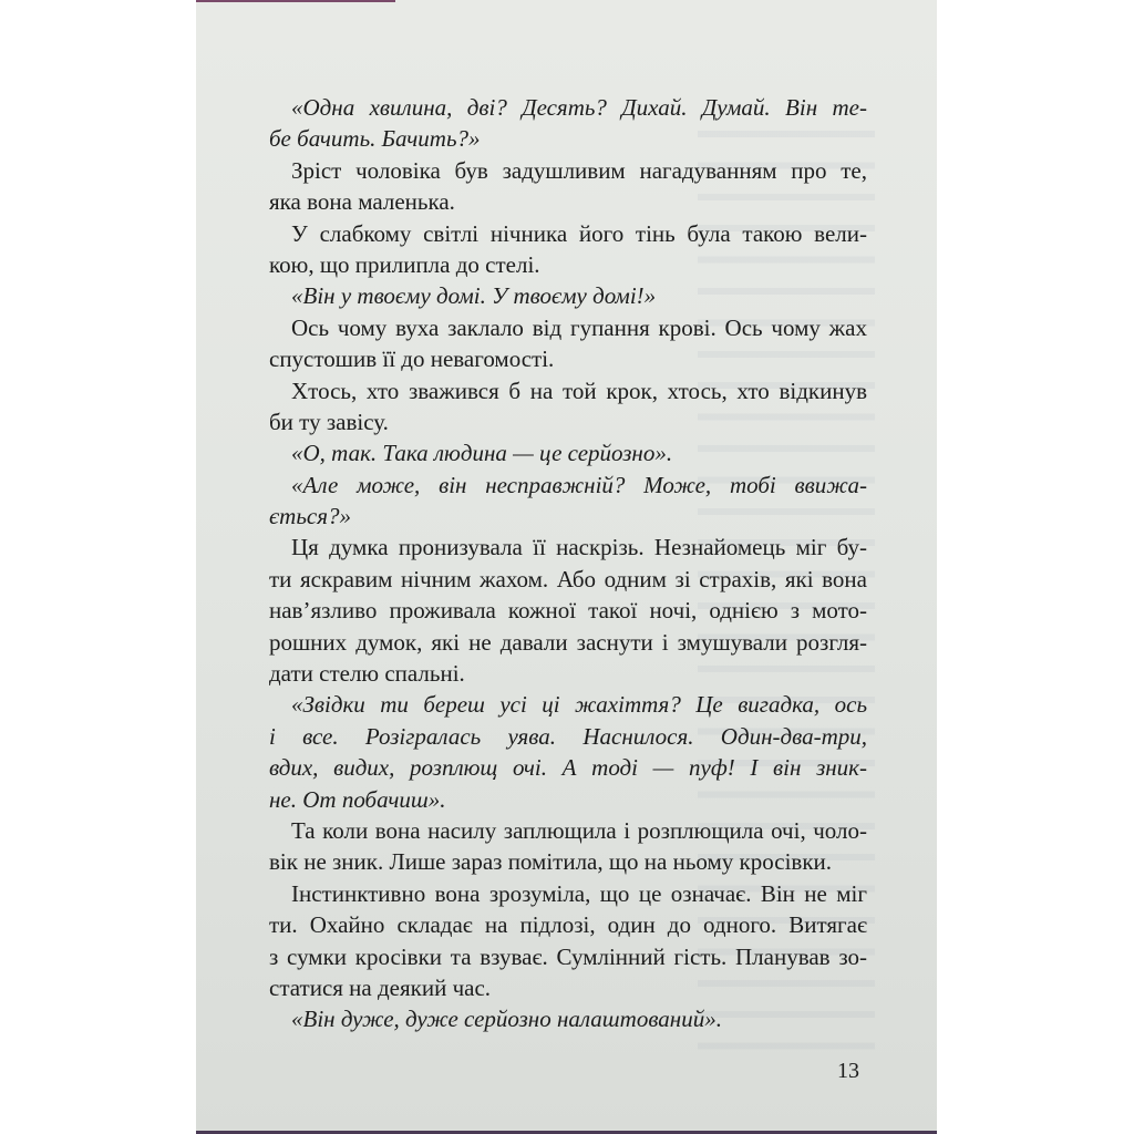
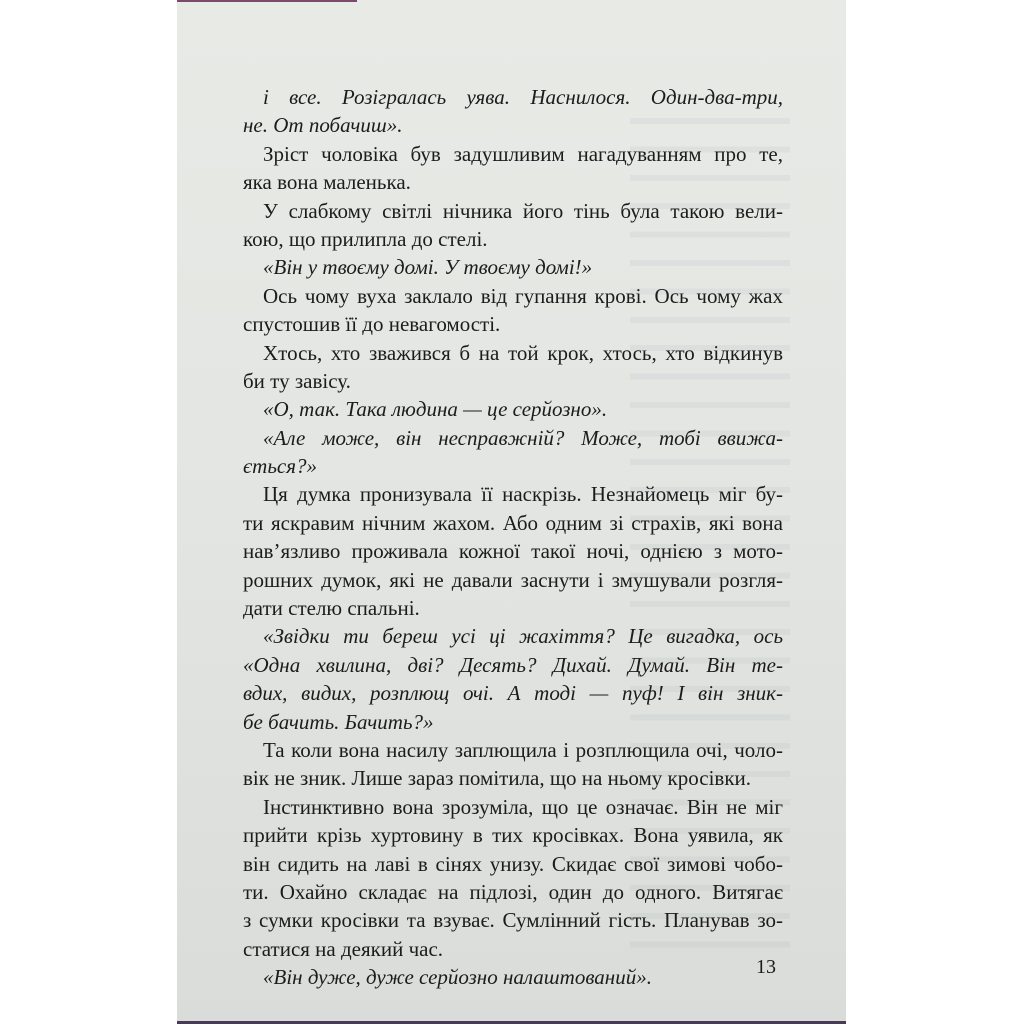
- «Одна хвилина, дві? Десять? Дихай. Думай. Він те-
+ і все. Розігралась уява. Наснилося. Один-два-три,
- бе бачить. Бачить?»
+ не. От побачиш».
  Зріст чоловіка був задушливим нагадуванням про те,
  яка вона маленька.
  У слабкому світлі нічника його тінь була такою вели-
  кою, що прилипла до стелі.
  «Він у твоєму домі. У твоєму домі!»
  Ось чому вуха заклало від гупання крові. Ось чому жах
  спустошив її до невагомості.
  Хтось, хто зважився б на той крок, хтось, хто відкинув
  би ту завісу.
  «О, так. Така людина — це серйозно».
  «Але може, він несправжній? Може, тобі ввижа-
  ється?»
  Ця думка пронизувала її наскрізь. Незнайомець міг бу-
  ти яскравим нічним жахом. Або одним зі страхів, які вона
  нав’язливо проживала кожної такої ночі, однією з мото-
  рошних думок, які не давали заснути і змушували розгля-
  дати стелю спальні.
  «Звідки ти береш усі ці жахіття? Це вигадка, ось
- і все. Розігралась уява. Наснилося. Один-два-три,
+ «Одна хвилина, дві? Десять? Дихай. Думай. Він те-
  вдих, видих, розплющ очі. А тоді — пуф! І він зник-
- не. От побачиш».
+ бе бачить. Бачить?»
  Та коли вона насилу заплющила і розплющила очі, чоло-
  вік не зник. Лише зараз помітила, що на ньому кросівки.
  Інстинктивно вона зрозуміла, що це означає. Він не міг
+ прийти крізь хуртовину в тих кросівках. Вона уявила, як
+ він сидить на лаві в сінях унизу. Скидає свої зимові чобо-
  ти. Охайно складає на підлозі, один до одного. Витягає
  з сумки кросівки та взуває. Сумлінний гість. Планував зо-
  статися на деякий час.
  «Він дуже, дуже серйозно налаштований».
  13
